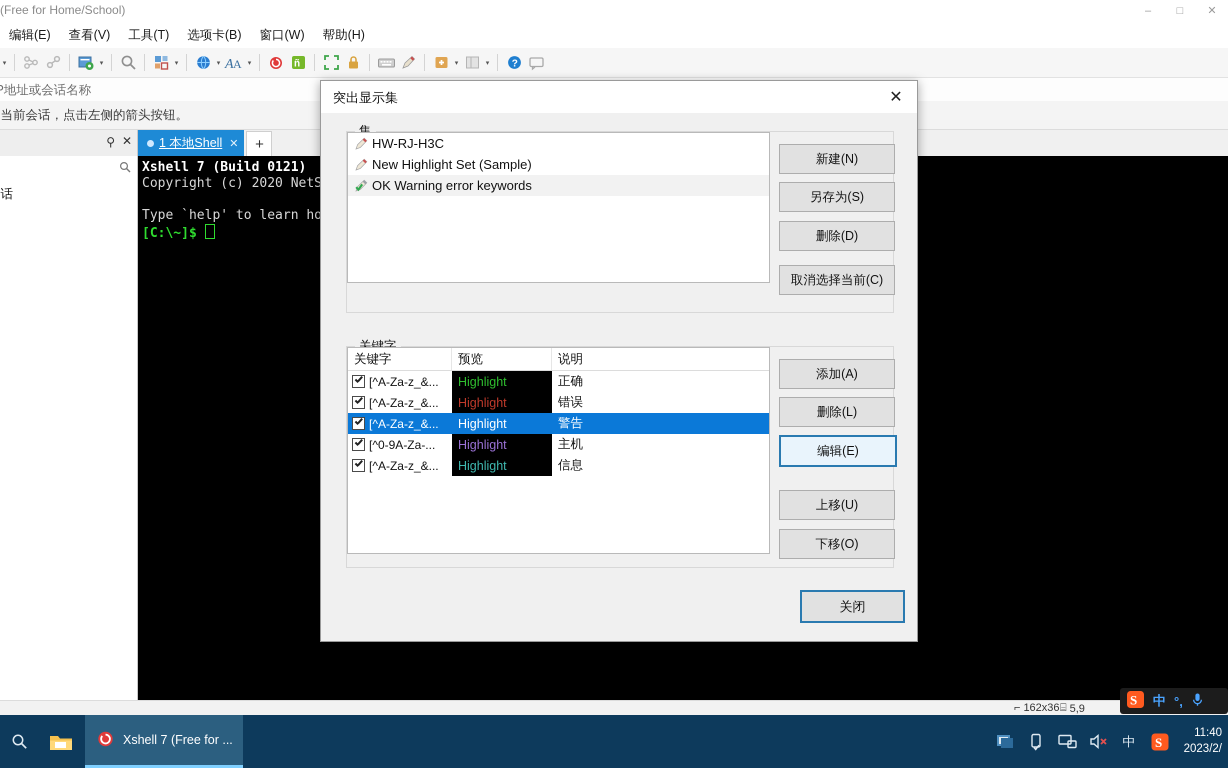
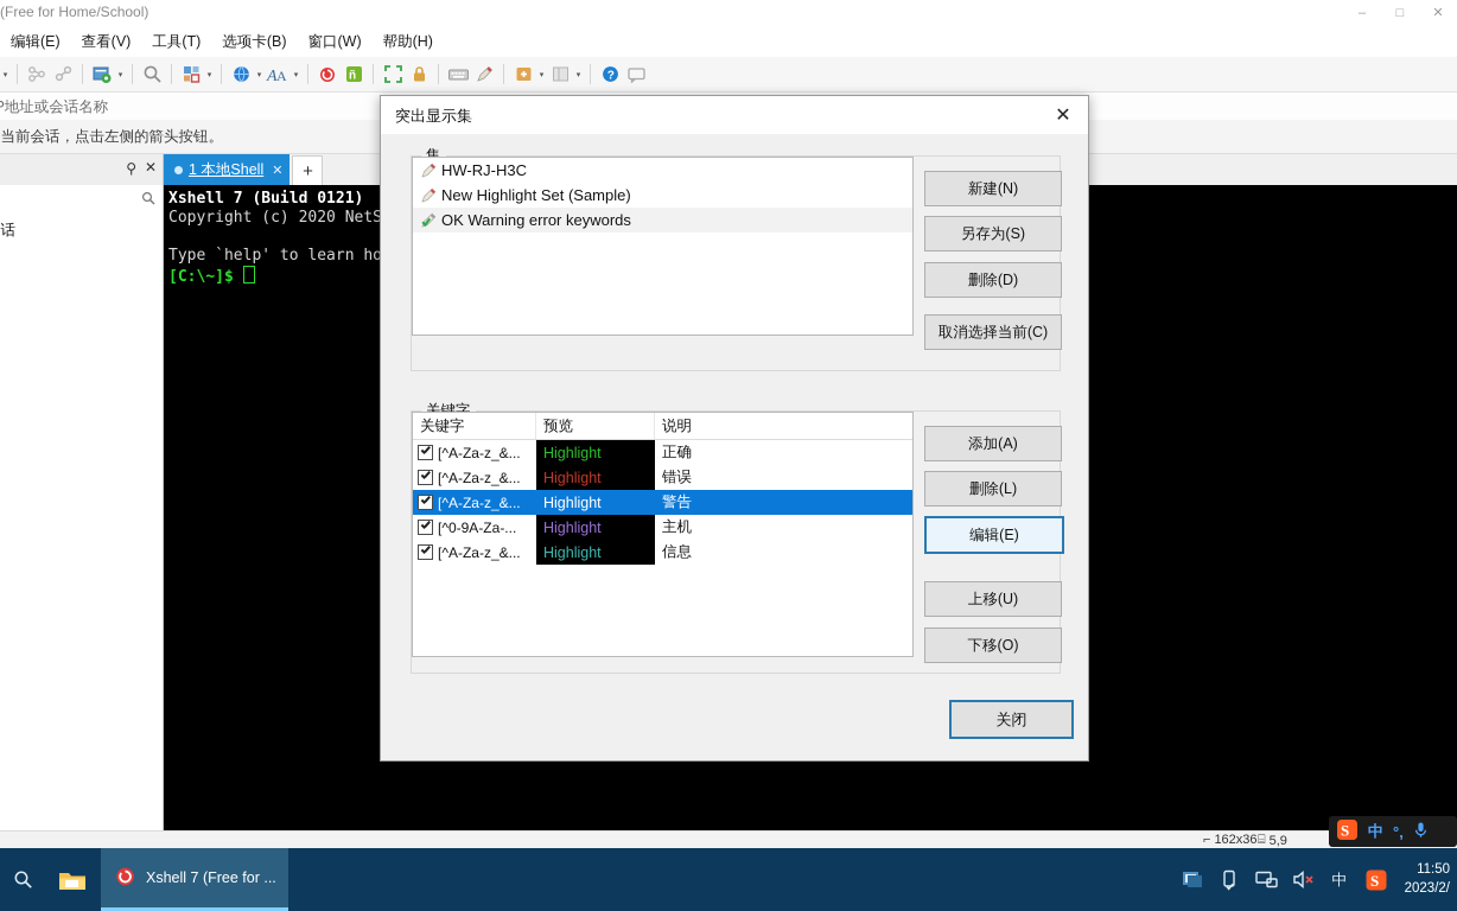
  (Free for Home/School)
  –
  □
  ✕
  编辑(E)
  查看(V)
  工具(T)
  选项卡(B)
  窗口(W)
  帮助(H)
  A
  A
  ñ
  ?
  地址或会话名称
  当前会话，点击左侧的箭头按钮。
  ⚲
  ✕
  1 本地Shell
  ✕
  +
  Xshell 7 (Build 0121)
  Copyright (c) 2020 NetS
  Type `help' to learn ho
  [C:\~]$
  ⌐
  162x36
  ⌸
  5,9
  突出显示集
  ✕
  集
  HW-RJ-H3C
  New Highlight Set (Sample)
  OK Warning error keywords
  新建(N)
  另存为(S)
  删除(D)
  取消选择当前(C)
  关键字
  关键字
  预览
  说明
  [^A-Za-z_&...
  Highlight
  正确
  [^A-Za-z_&...
  Highlight
  错误
  [^A-Za-z_&...
  Highlight
  警告
  [^0-9A-Za-...
  Highlight
  主机
  [^A-Za-z_&...
  Highlight
  信息
  添加(A)
  删除(L)
  编辑(E)
  上移(U)
  下移(O)
  关闭
  S
  中
  °,
  Xshell 7 (Free for ...
  中
  S
- 11:40
+ 11:50
  2023/2/
